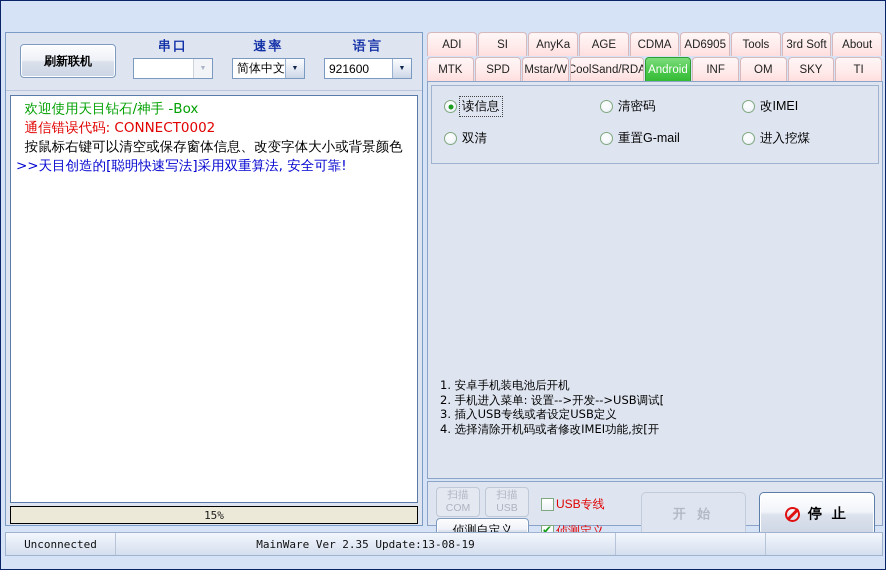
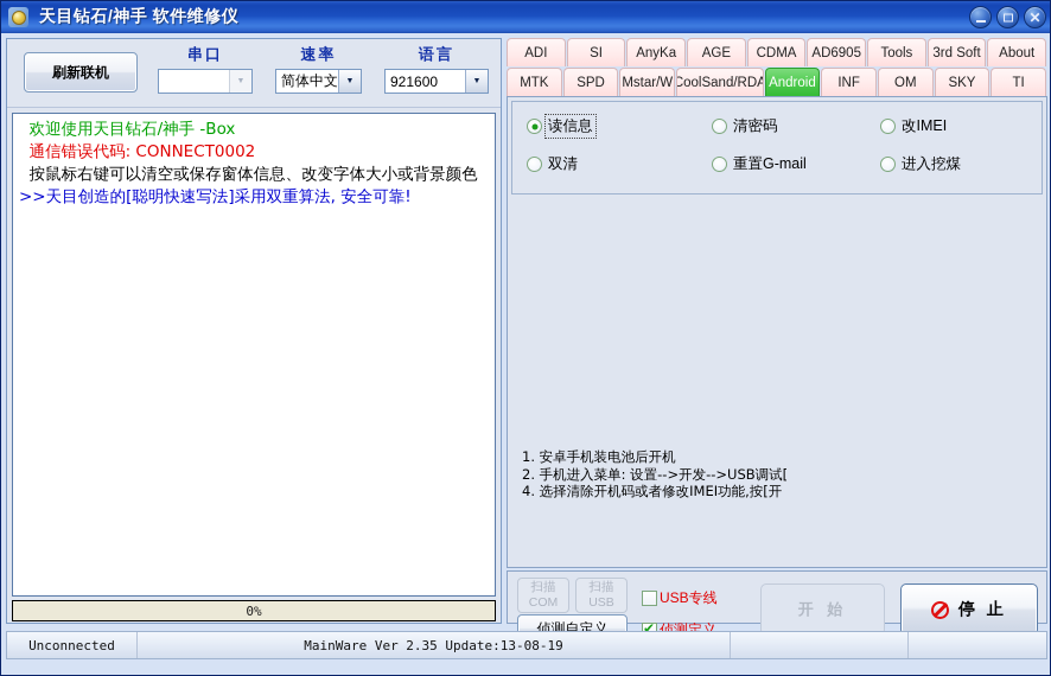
+ 天目钻石/神手 软件维修仪
+ ✕
  刷新联机
  串口
  速率
  简体中文
  语言
  921600
  欢迎使用天目钻石/神手 -Box
  通信错误代码: CONNECT0002
  按鼠标右键可以清空或保存窗体信息、改变字体大小或背景颜色
  >>天目创造的[聪明快速写法]采用双重算法, 安全可靠!
- 15%
+ 0%
  ADI
  SI
  AnyKa
  AGE
  CDMA
  AD6905
  Tools
  3rd Soft
  About
  MTK
  SPD
  Mstar/W
  CoolSand/RDA
  Android
  INF
  OM
  SKY
  TI
  读信息
  清密码
  改IMEI
  双清
  重置G-mail
  进入挖煤
  1. 安卓手机装电池后开机
  2. 手机进入菜单: 设置-->开发-->USB调试[
- 3. 插入USB专线或者设定USB定义
  4. 选择清除开机码或者修改IMEI功能,按[开
  扫描
  COM
  扫描
  USB
  侦测自定义
  USB专线
  侦测定义
  开 始
  停 止
  Unconnected
  MainWare Ver 2.35 Update:13-08-19
